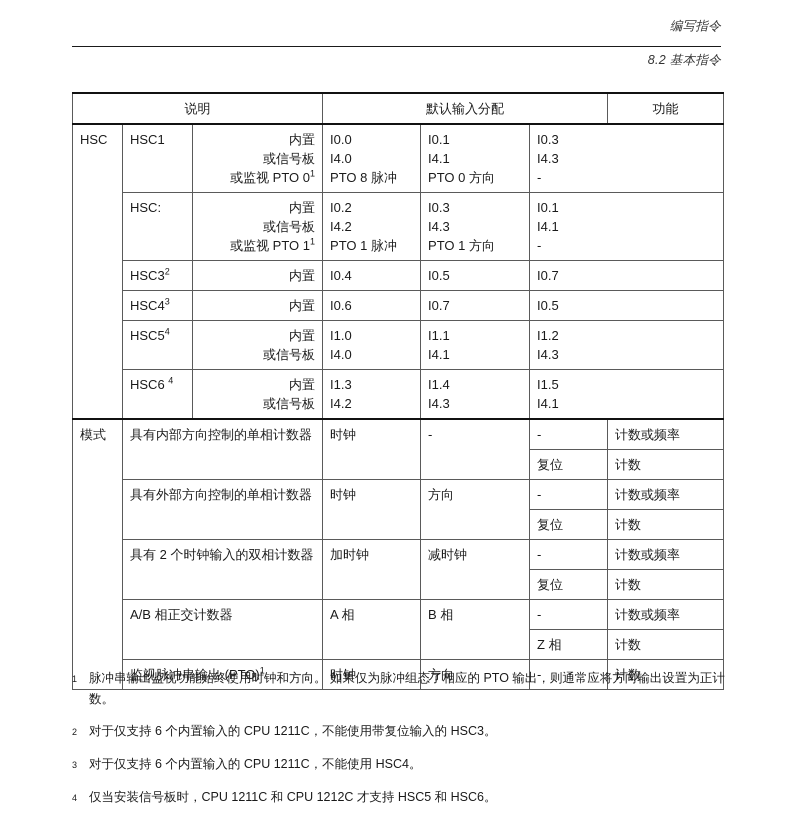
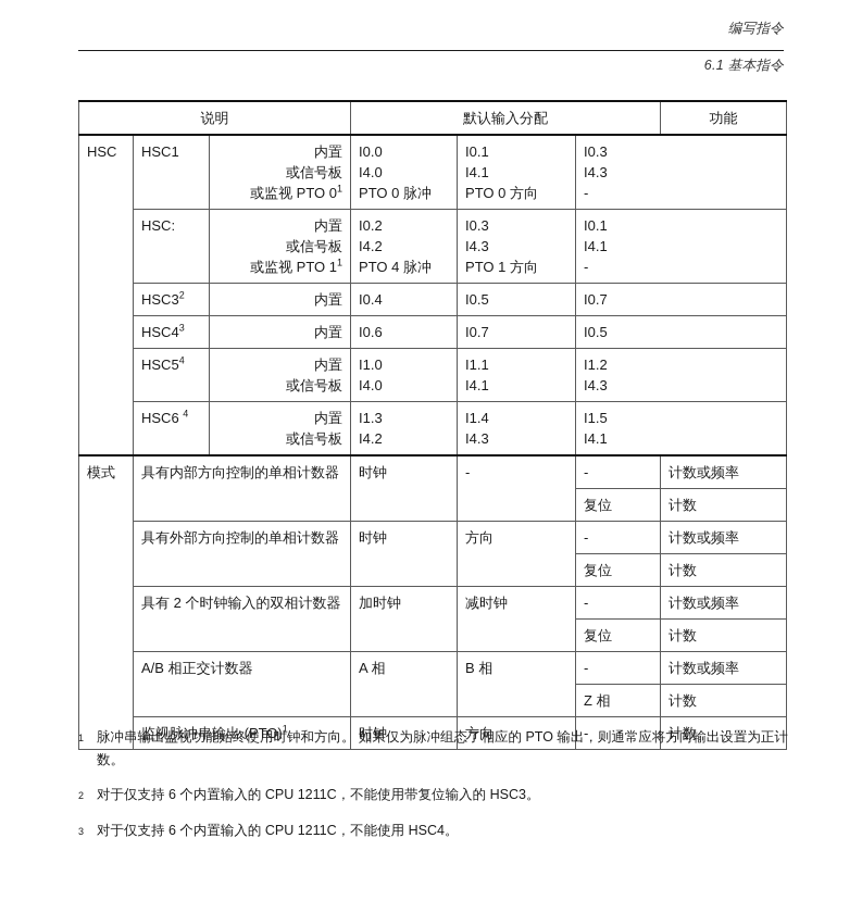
  编写指令
- 8.2 基本指令
+ 6.1 基本指令
  说明	默认输入分配	功能
- HSC	HSC1	内置 或信号板 或监视 PTO 01	I0.0 I4.0 PTO 8 脉冲	I0.1 I4.1 PTO 0 方向	I0.3 I4.3 -
+ HSC	HSC1	内置 或信号板 或监视 PTO 01	I0.0 I4.0 PTO 0 脉冲	I0.1 I4.1 PTO 0 方向	I0.3 I4.3 -
- HSC:	内置 或信号板 或监视 PTO 11	I0.2 I4.2 PTO 1 脉冲	I0.3 I4.3 PTO 1 方向	I0.1 I4.1 -
+ HSC:	内置 或信号板 或监视 PTO 11	I0.2 I4.2 PTO 4 脉冲	I0.3 I4.3 PTO 1 方向	I0.1 I4.1 -
  HSC32	内置	I0.4	I0.5	I0.7
  HSC43	内置	I0.6	I0.7	I0.5
  HSC54	内置 或信号板	I1.0 I4.0	I1.1 I4.1	I1.2 I4.3
  HSC6 4	内置 或信号板	I1.3 I4.2	I1.4 I4.3	I1.5 I4.1
  模式	具有内部方向控制的单相计数器	时钟	-	-	计数或频率
  复位	计数
  具有外部方向控制的单相计数器	时钟	方向	-	计数或频率
  复位	计数
  具有 2 个时钟输入的双相计数器	加时钟	减时钟	-	计数或频率
  复位	计数
  A/B 相正交计数器	A 相	B 相	-	计数或频率
  Z 相	计数
  监视脉冲串输出 (PTO)1	时钟	方向	-	计数
  1
  脉冲串输出监视功能始终使用时钟和方向。 如果仅为脉冲组态了相应的 PTO 输出，则通常应将方向输出设置为正计数。
  2
  对于仅支持 6 个内置输入的 CPU 1211C，不能使用带复位输入的 HSC3。
  3
  对于仅支持 6 个内置输入的 CPU 1211C，不能使用 HSC4。
- 4
- 仅当安装信号板时，CPU 1211C 和 CPU 1212C 才支持 HSC5 和 HSC6。
